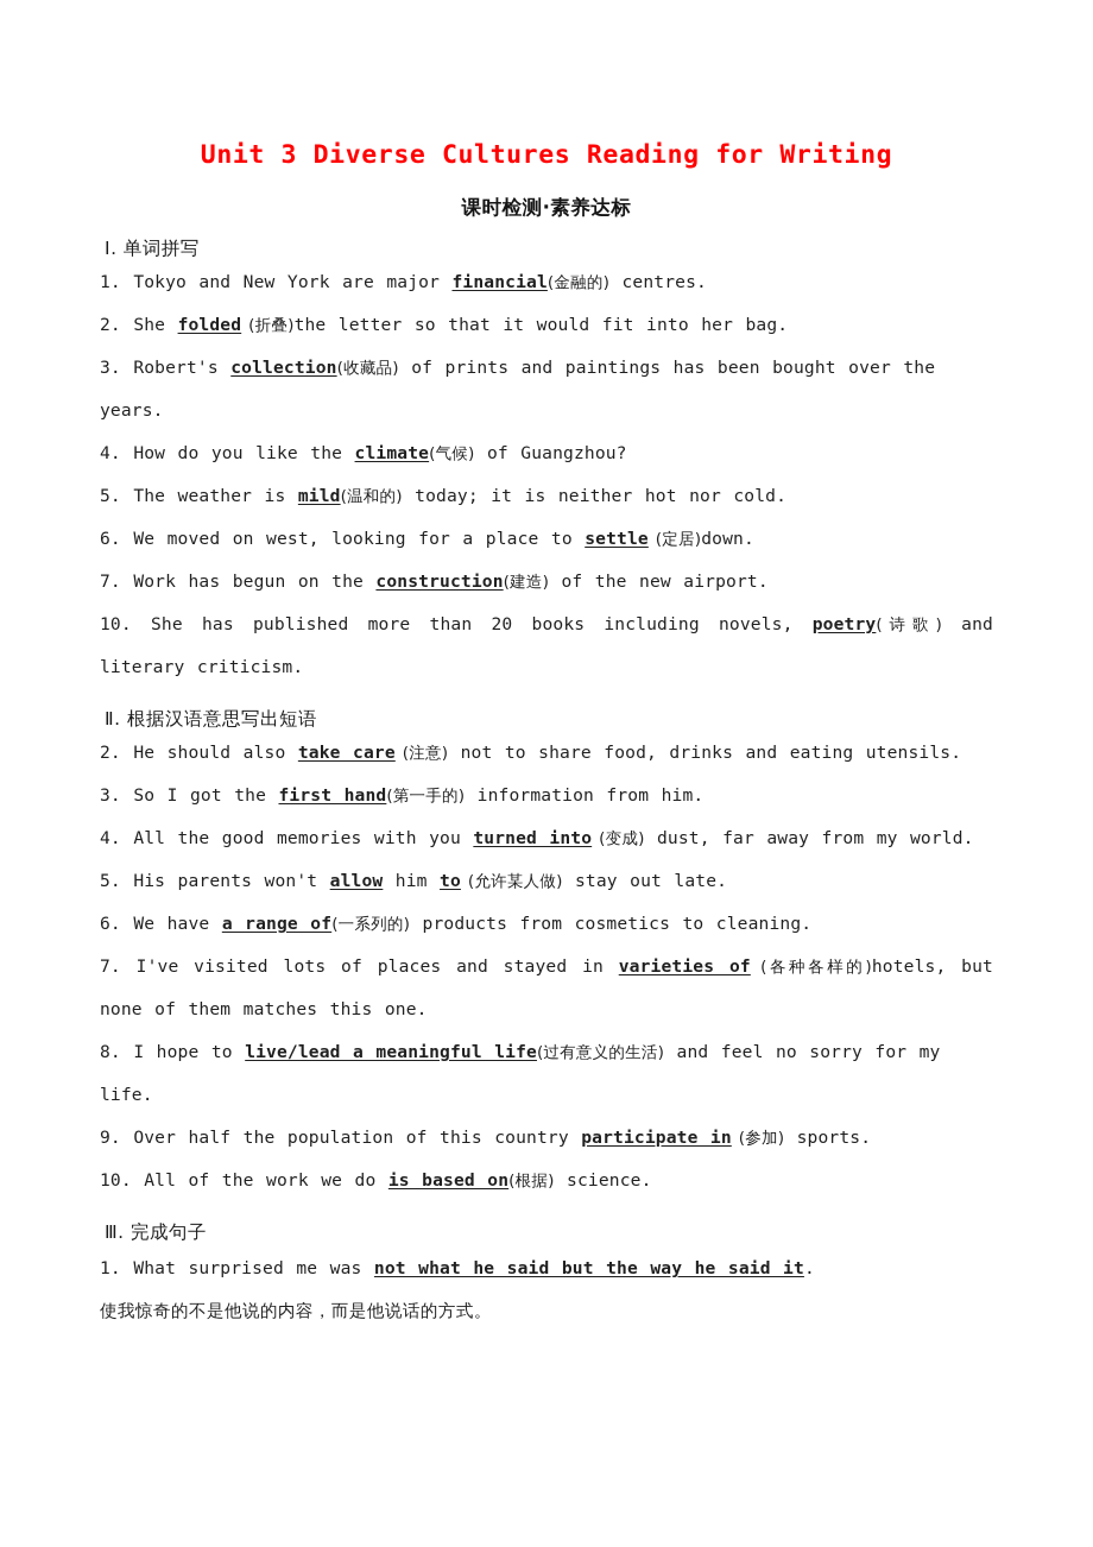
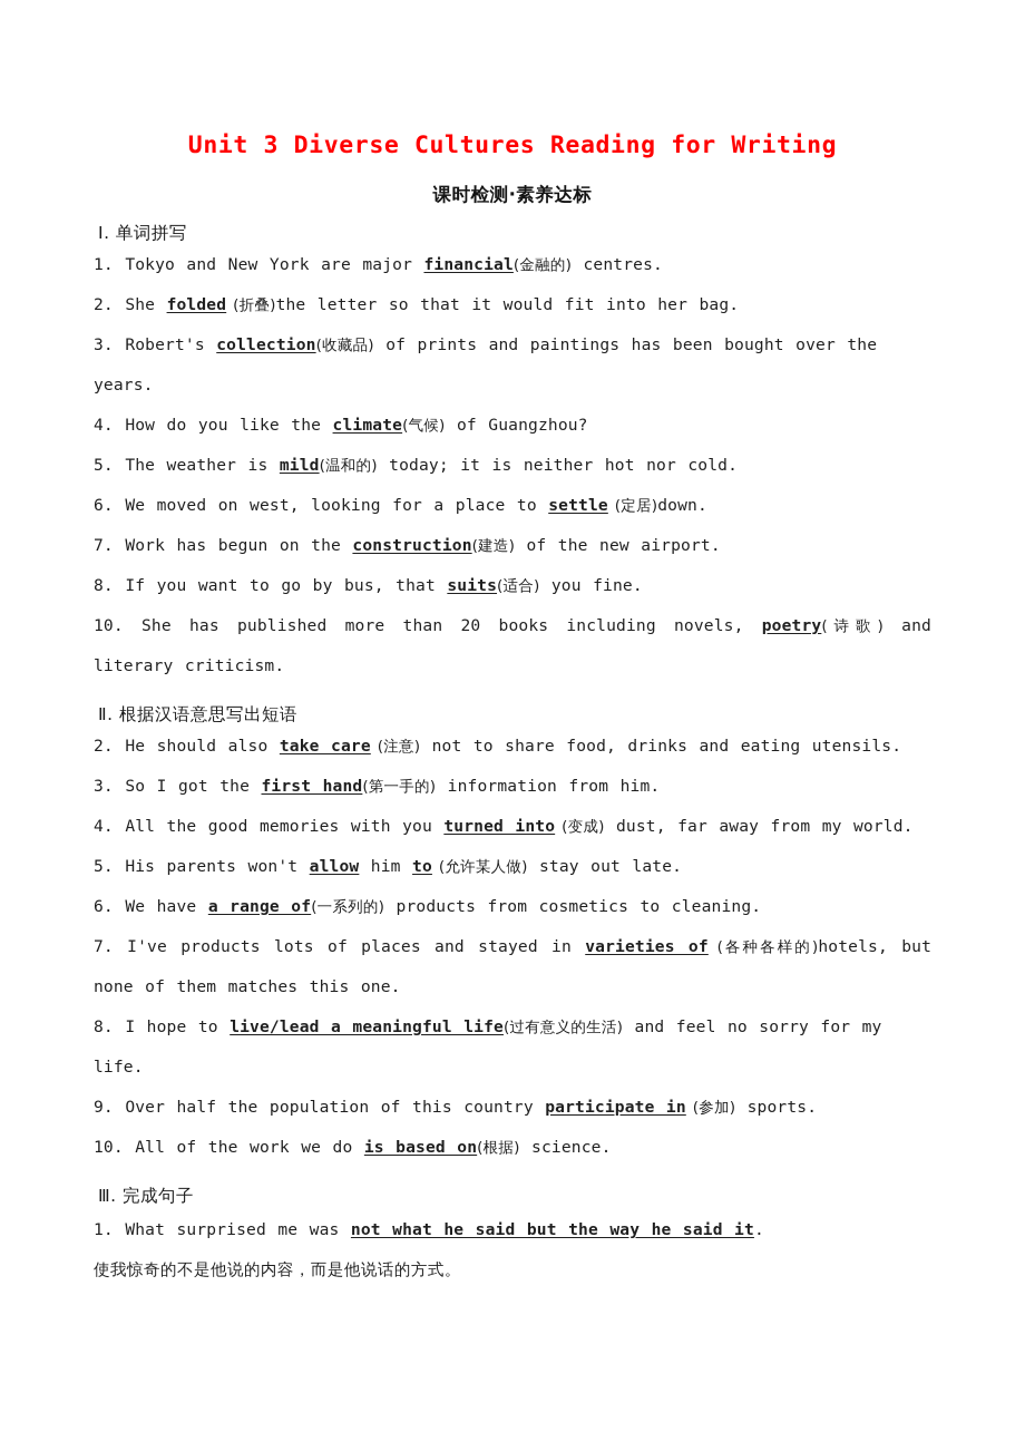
  Unit 3 Diverse Cultures Reading for Writing
  课时检测·素养达标
  Ⅰ. 单词拼写
  1. Tokyo and New York are major financial(金融的) centres.
  2. She folded (折叠)the letter so that it would fit into her bag.
  3. Robert's collection(收藏品) of prints and paintings has been bought over the years.
  4. How do you like the climate(气候) of Guangzhou?
  5. The weather is mild(温和的) today; it is neither hot nor cold.
  6. We moved on west, looking for a place to settle (定居)down.
  7. Work has begun on the construction(建造) of the new airport.
+ 8. If you want to go by bus, that suits(适合) you fine.
  10. She has published more than 20 books including novels, poetry(诗歌) and literary criticism.
  Ⅱ. 根据汉语意思写出短语
  2. He should also take care (注意) not to share food, drinks and eating utensils.
  3. So I got the first hand(第一手的) information from him.
  4. All the good memories with you turned into (变成) dust, far away from my world.
  5. His parents won't allow him to (允许某人做) stay out late.
  6. We have a range of(一系列的) products from cosmetics to cleaning.
- 7. I've visited lots of places and stayed in varieties of (各种各样的)hotels, but none of them matches this one.
+ 7. I've products lots of places and stayed in varieties of (各种各样的)hotels, but none of them matches this one.
  8. I hope to live/lead a meaningful life(过有意义的生活) and feel no sorry for my life.
  9. Over half the population of this country participate in (参加) sports.
  10. All of the work we do is based on(根据) science.
  Ⅲ. 完成句子
  1. What surprised me was not what he said but the way he said it.
  使我惊奇的不是他说的内容，而是他说话的方式。
